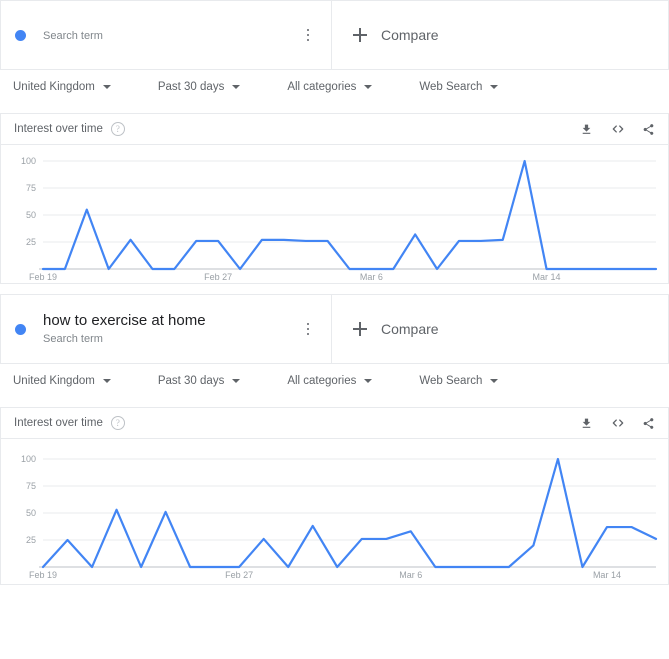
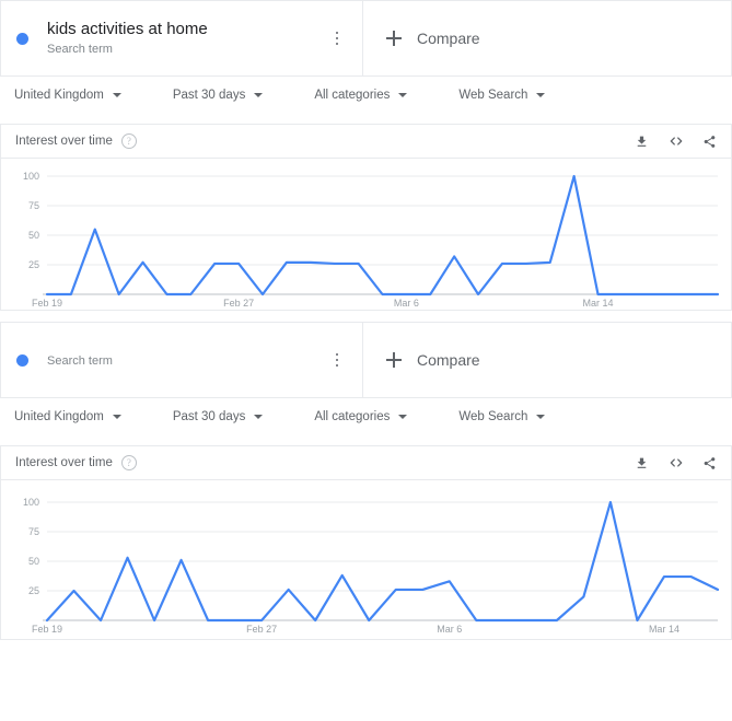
+ kids activities at home
  Search term
  Compare
  United Kingdom
  Past 30 days
  All categories
  Web Search
  Interest over time
  ?
  25
  50
  75
  100
  Feb 19
  Feb 27
  Mar 6
  Mar 14
- how to exercise at home
  Search term
  Compare
  United Kingdom
  Past 30 days
  All categories
  Web Search
  Interest over time
  ?
  25
  50
  75
  100
  Feb 19
  Feb 27
  Mar 6
  Mar 14
